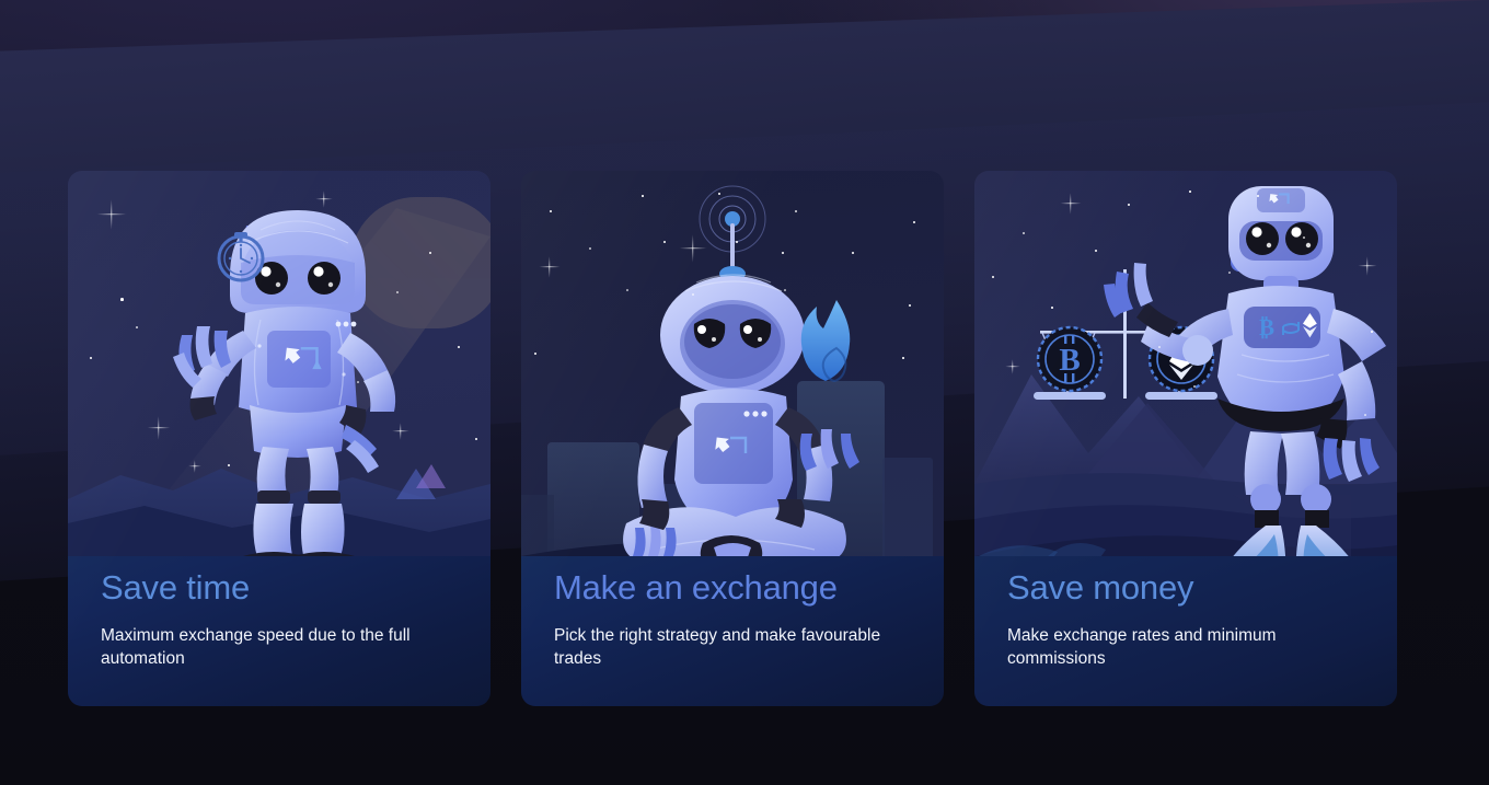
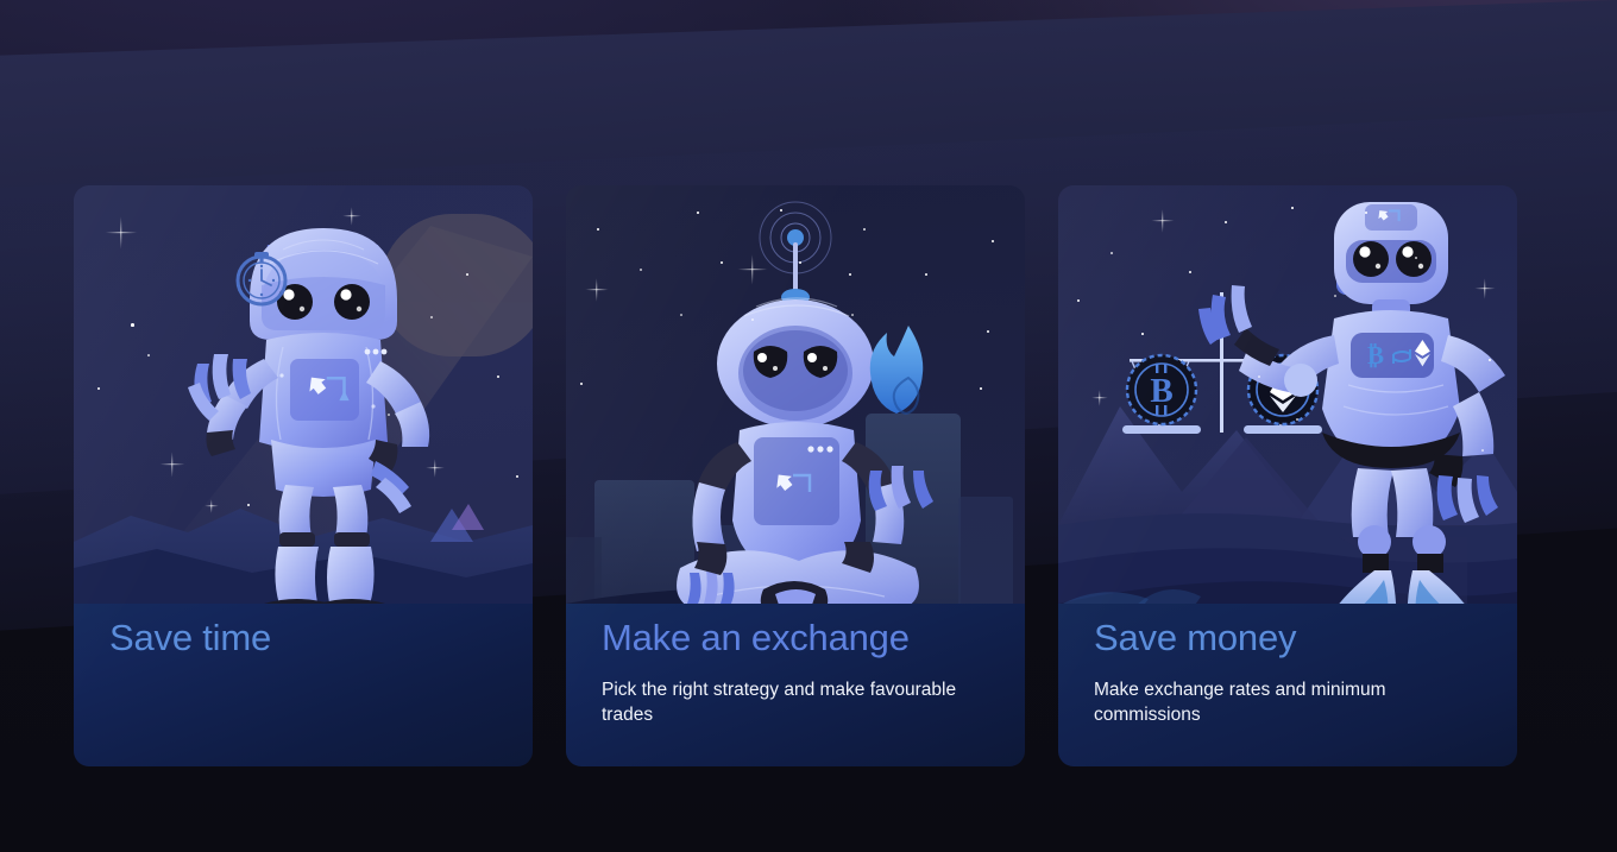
  Save time
- Maximum exchange speed due to the full automation
  Make an exchange
  Pick the right strategy and make favourable trades
  Save money
  Make exchange rates and minimum commissions
